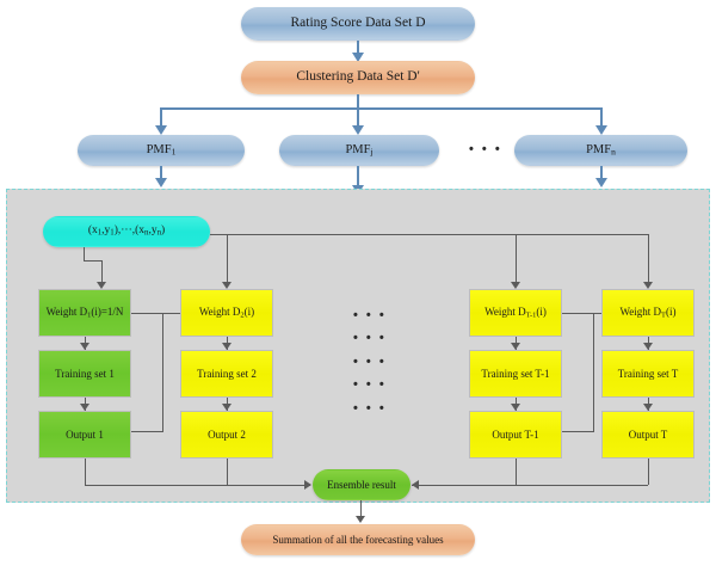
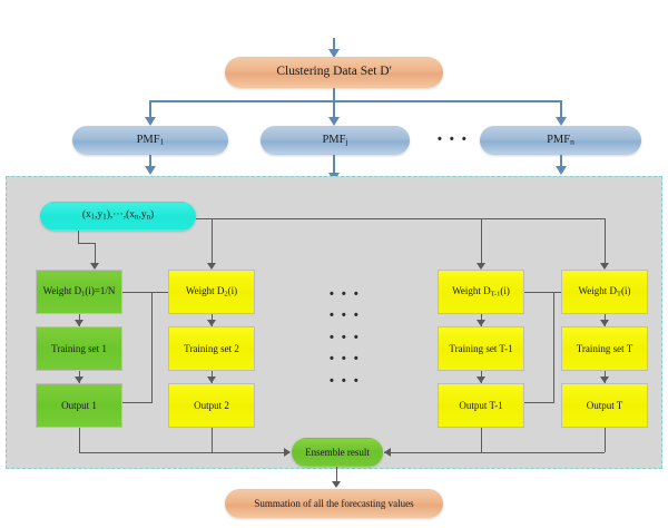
- Rating Score Data Set D
  Clustering Data Set D'
  PMF1
  PMFj
  • • •
  PMFn
  (x ,y ),···,(x ,y )
  Weight D (i)=1/N
  Training set 1
  Output 1
  Weight D (i)
  Training set 2
  Output 2
  Weight D (i)
  Training set T-1
  Output T-1
  Weight D (i)
  Training set T
  Output T
  • • •
  • • •
  • • •
  • • •
  • • •
  Ensemble result
  Summation of all the forecasting values
